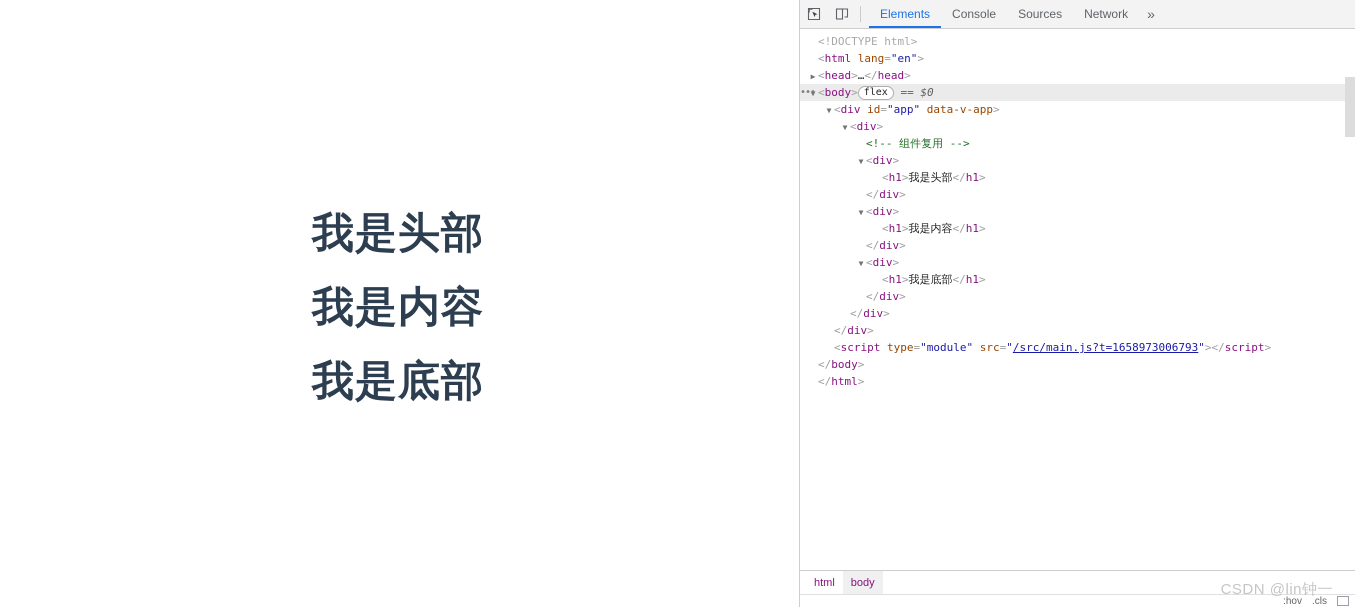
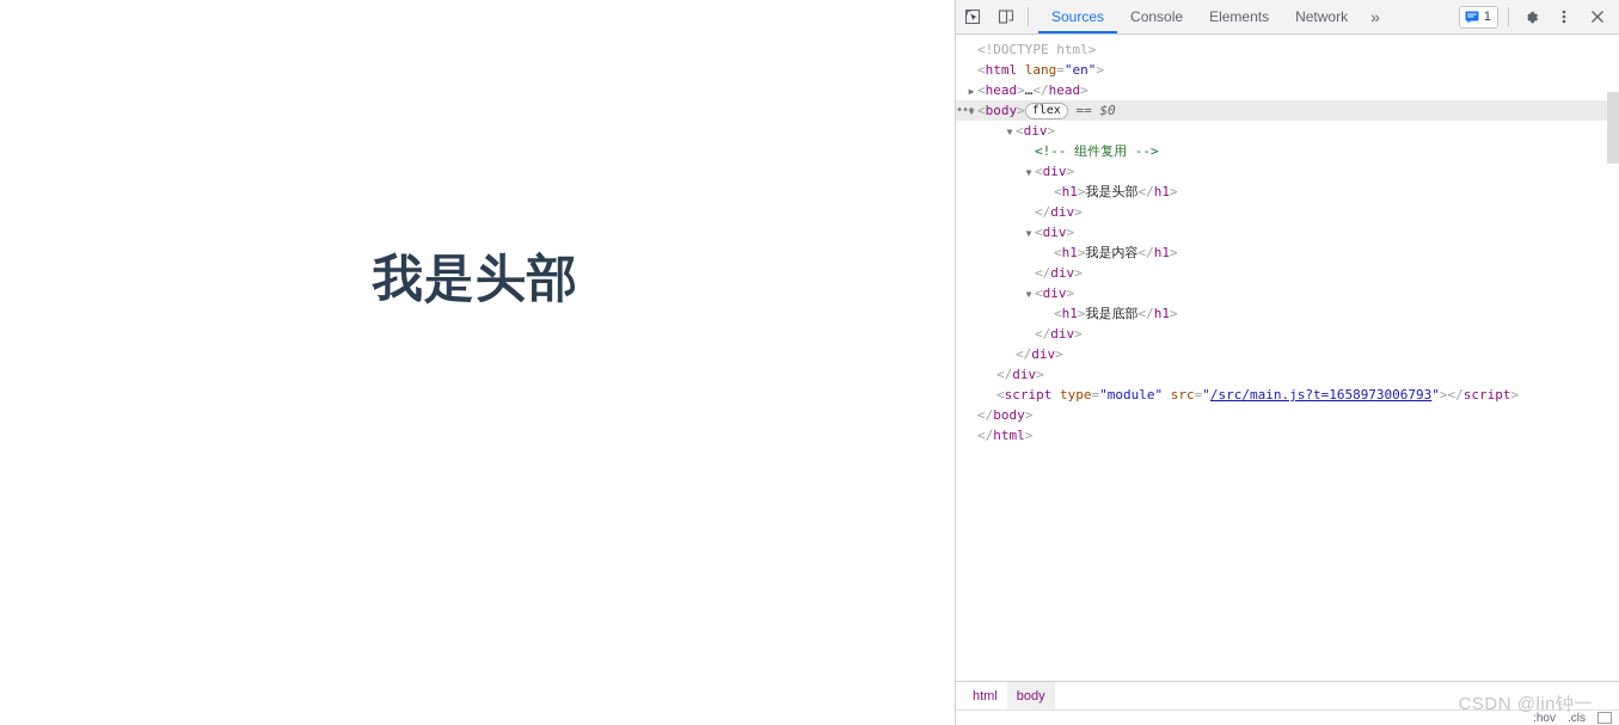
  我是头部
- 我是内容
- 我是底部
- Elements
+ Sources
  Console
- Sources
+ Elements
  Network
  »
+ 1
  <!DOCTYPE html>
  <html lang="en">
  ▶ <head>…</head>
  •••
  ▼ <body> flex == $0
- ▼ <div id="app" data-v-app>
  ▼ <div>
  <!-- 组件复用 -->
  ▼ <div>
  <h1>我是头部</h1>
  </div>
  ▼ <div>
  <h1>我是内容</h1>
  </div>
  ▼ <div>
  <h1>我是底部</h1>
  </div>
  </div>
  </div>
  <script type="module" src="/src/main.js?t=1658973006793"></script>
  </body>
  </html>
  html
  body
  :hov
  .cls
  CSDN @lin钟一
